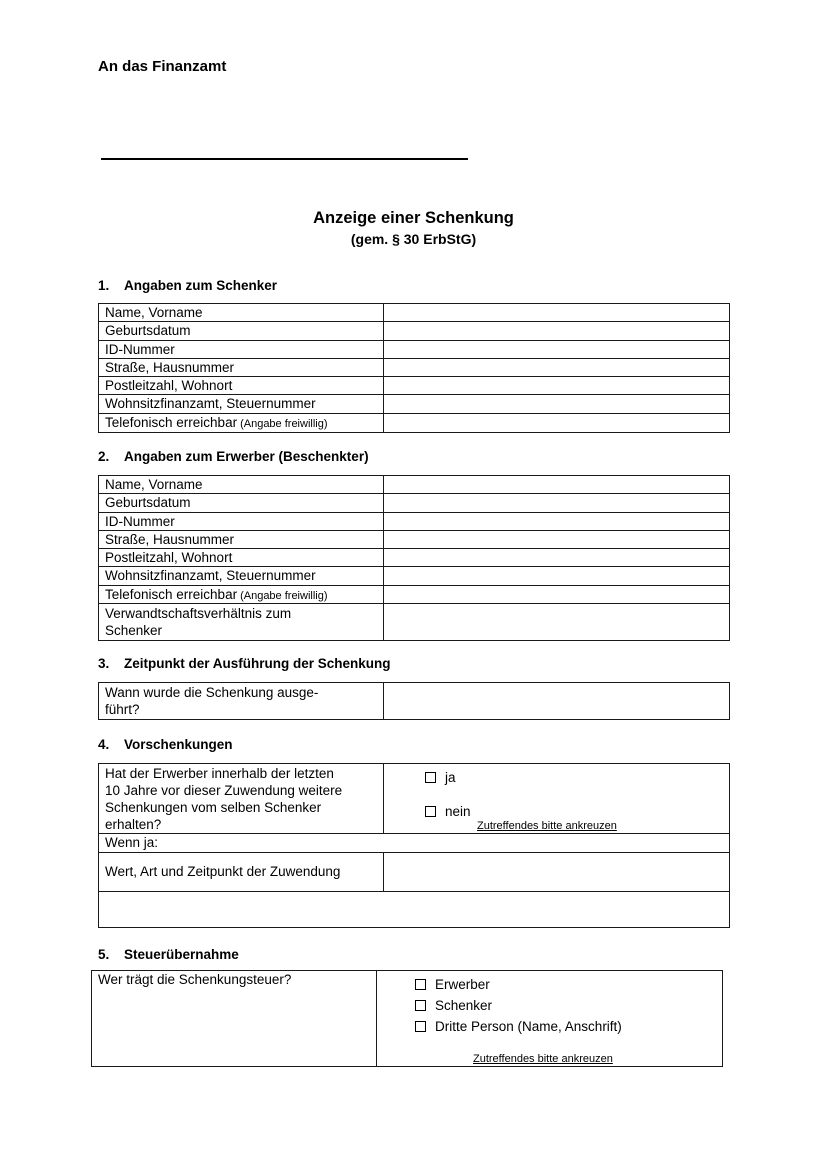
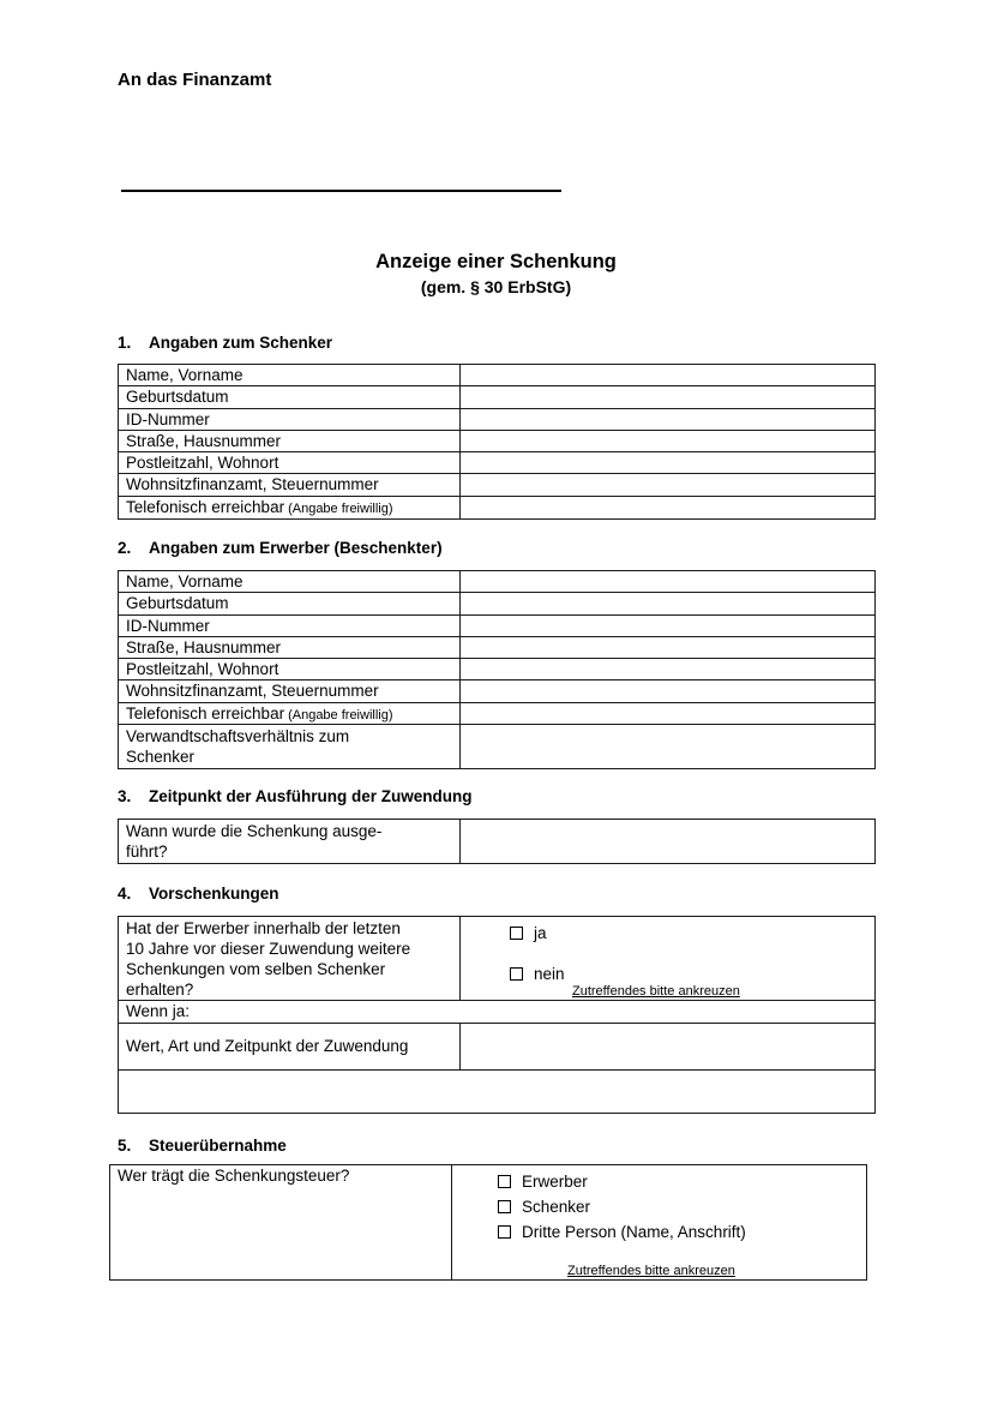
  An das Finanzamt
  Anzeige einer Schenkung
  (gem. § 30 ErbStG)
  1. Angaben zum Schenker
  Name, Vorname
  Geburtsdatum
  ID-Nummer
  Straße, Hausnummer
  Postleitzahl, Wohnort
  Wohnsitzfinanzamt, Steuernummer
  Telefonisch erreichbar (Angabe freiwillig)
  2. Angaben zum Erwerber (Beschenkter)
  Name, Vorname
  Geburtsdatum
  ID-Nummer
  Straße, Hausnummer
  Postleitzahl, Wohnort
  Wohnsitzfinanzamt, Steuernummer
  Telefonisch erreichbar (Angabe freiwillig)
  Verwandtschaftsverhältnis zum
  Schenker
- 3. Zeitpunkt der Ausführung der Schenkung
+ 3. Zeitpunkt der Ausführung der Zuwendung
  Wann wurde die Schenkung ausge-
  führt?
  4. Vorschenkungen
  Hat der Erwerber innerhalb der letzten
  10 Jahre vor dieser Zuwendung weitere
  Schenkungen vom selben Schenker
  erhalten?
  ja
  nein
  Zutreffendes bitte ankreuzen
  Wenn ja:
  Wert, Art und Zeitpunkt der Zuwendung
  5. Steuerübernahme
  Wer trägt die Schenkungsteuer?
  Erwerber
  Schenker
  Dritte Person (Name, Anschrift)
  Zutreffendes bitte ankreuzen
